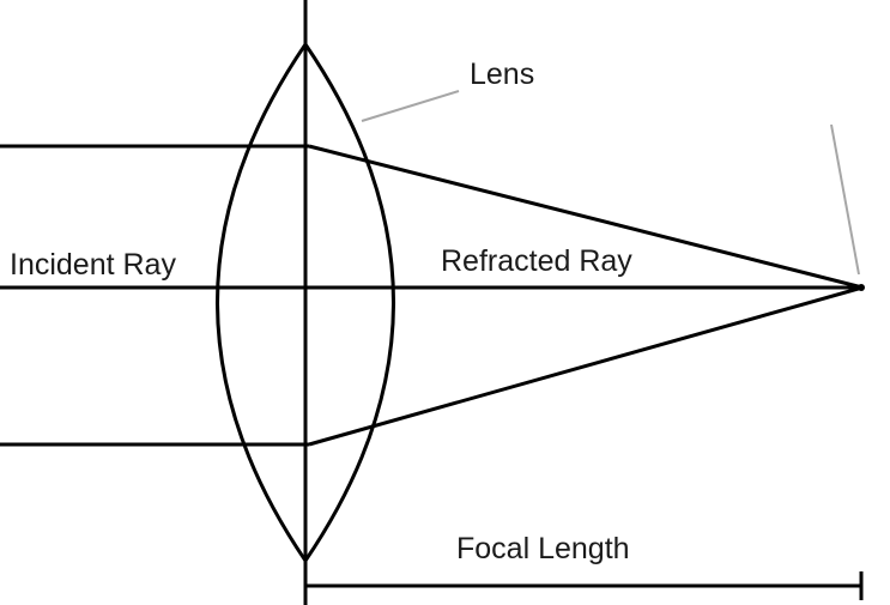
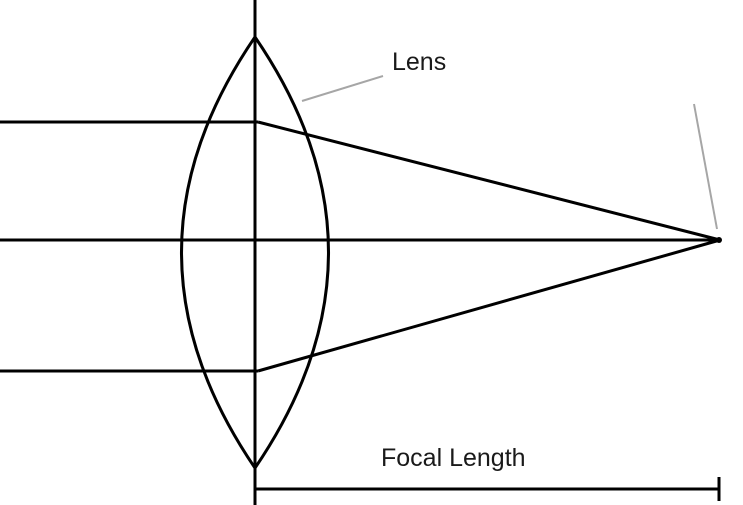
  Lens
- Incident Ray
- Refracted Ray
  Focal Length
